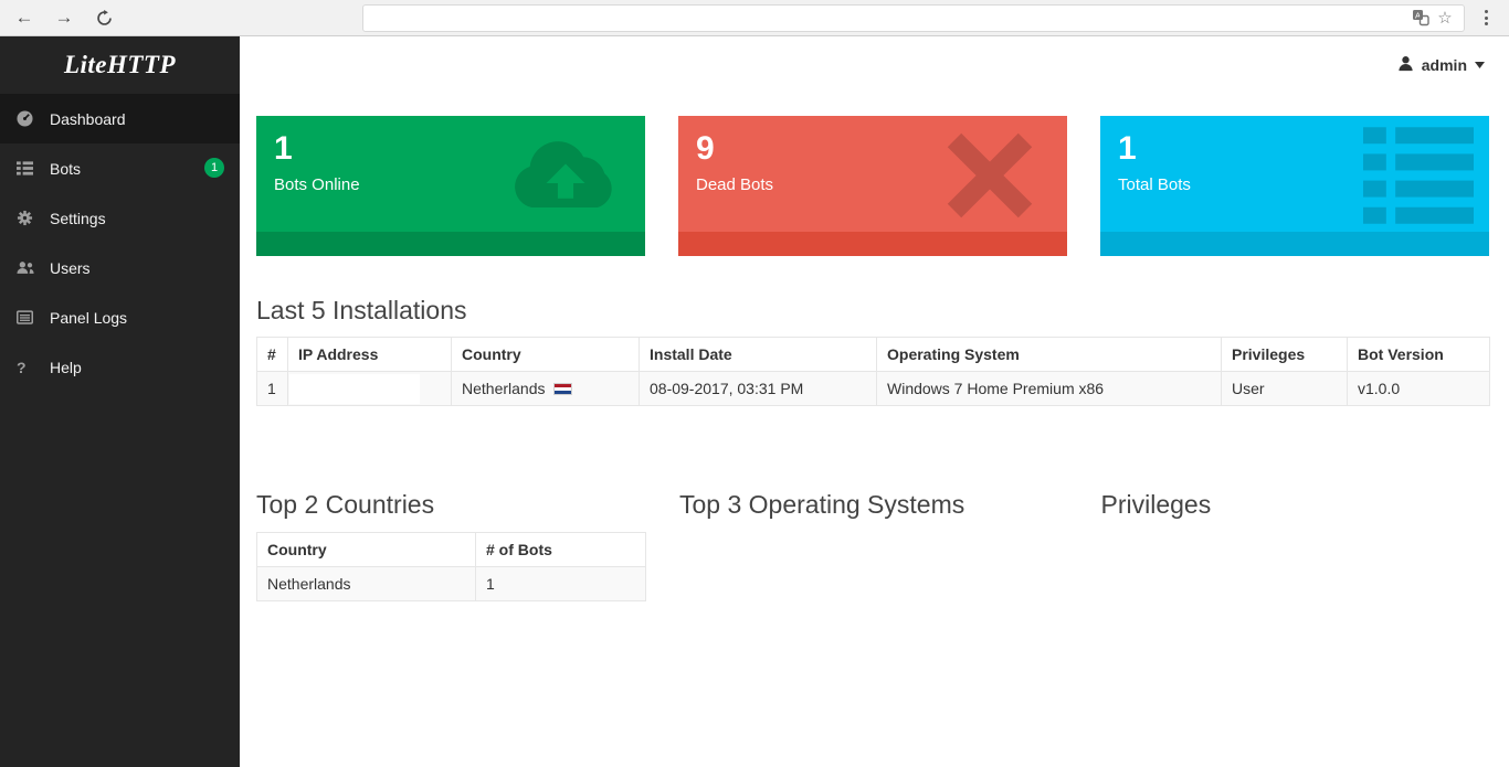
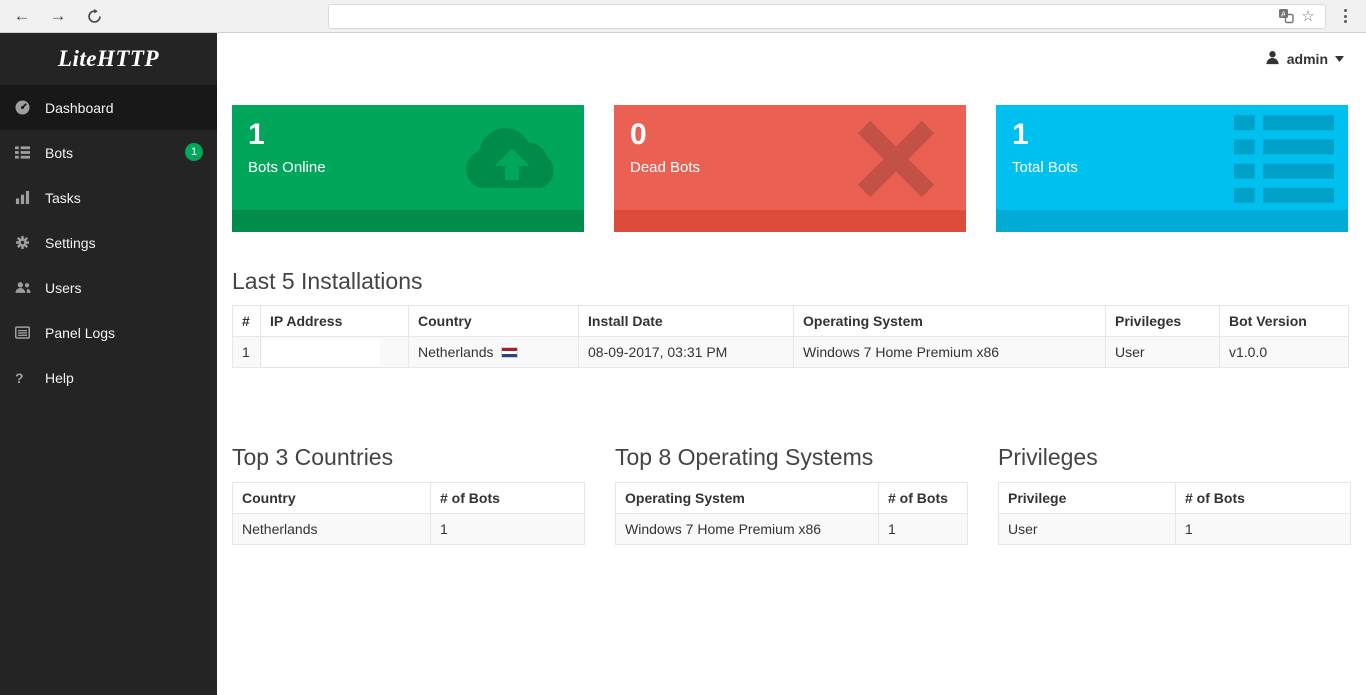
  ←
  →
  A
  ☆
  LiteHTTP
  Dashboard
  Bots
  1
+ Tasks
  Settings
  Users
  Panel Logs
  ?
  Help
  admin
  1
  Bots Online
- 9
+ 0
  Dead Bots
  1
  Total Bots
  Last 5 Installations
  #	IP Address	Country	Install Date	Operating System	Privileges	Bot Version
  1		Netherlands	08-09-2017, 03:31 PM	Windows 7 Home Premium x86	User	v1.0.0
- Top 2 Countries
+ Top 3 Countries
  Country	# of Bots
  Netherlands	1
- Top 3 Operating Systems
+ Top 8 Operating Systems
+ Operating System	# of Bots
+ Windows 7 Home Premium x86	1
  Privileges
+ Privilege	# of Bots
+ User	1
